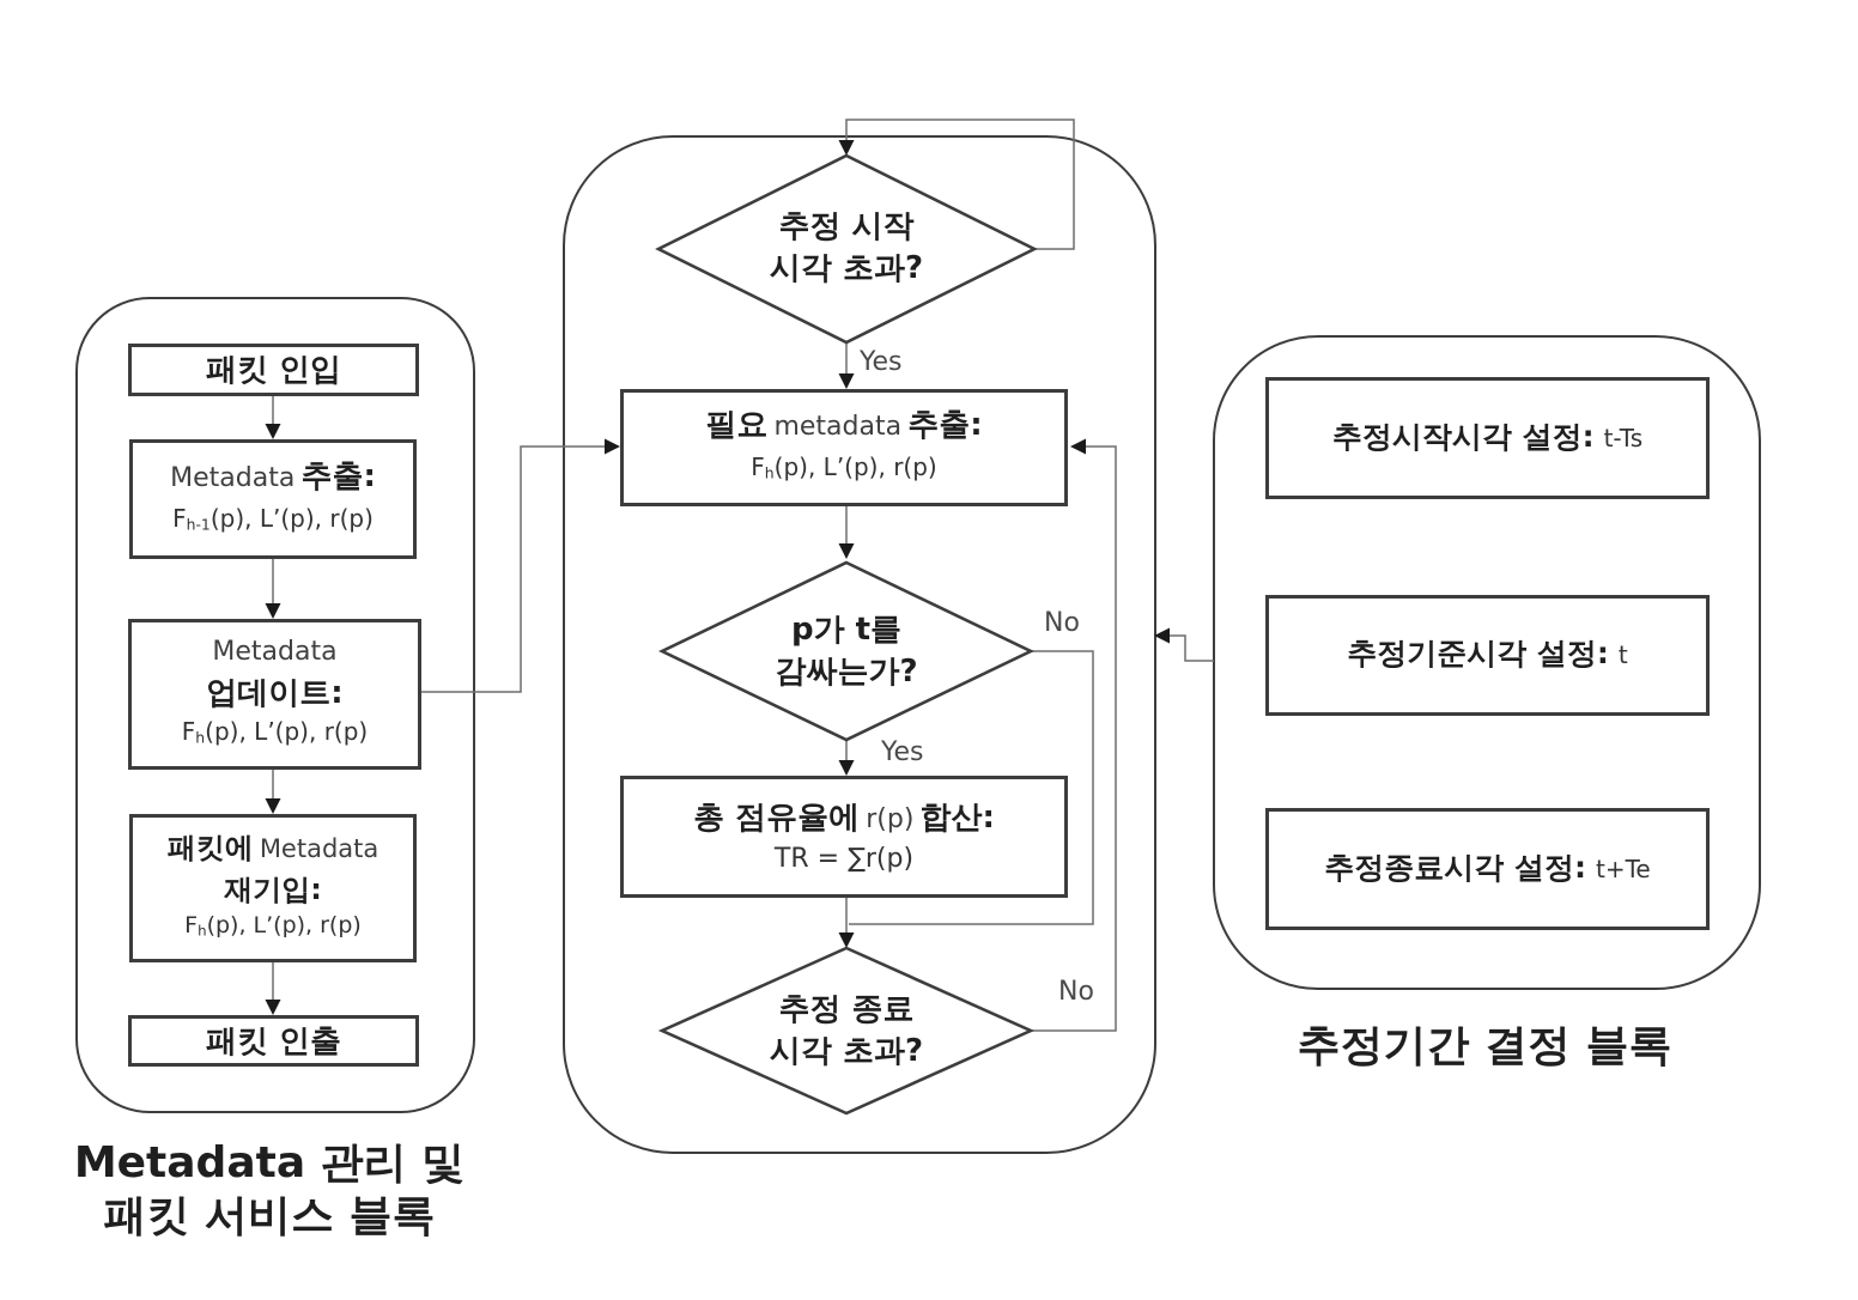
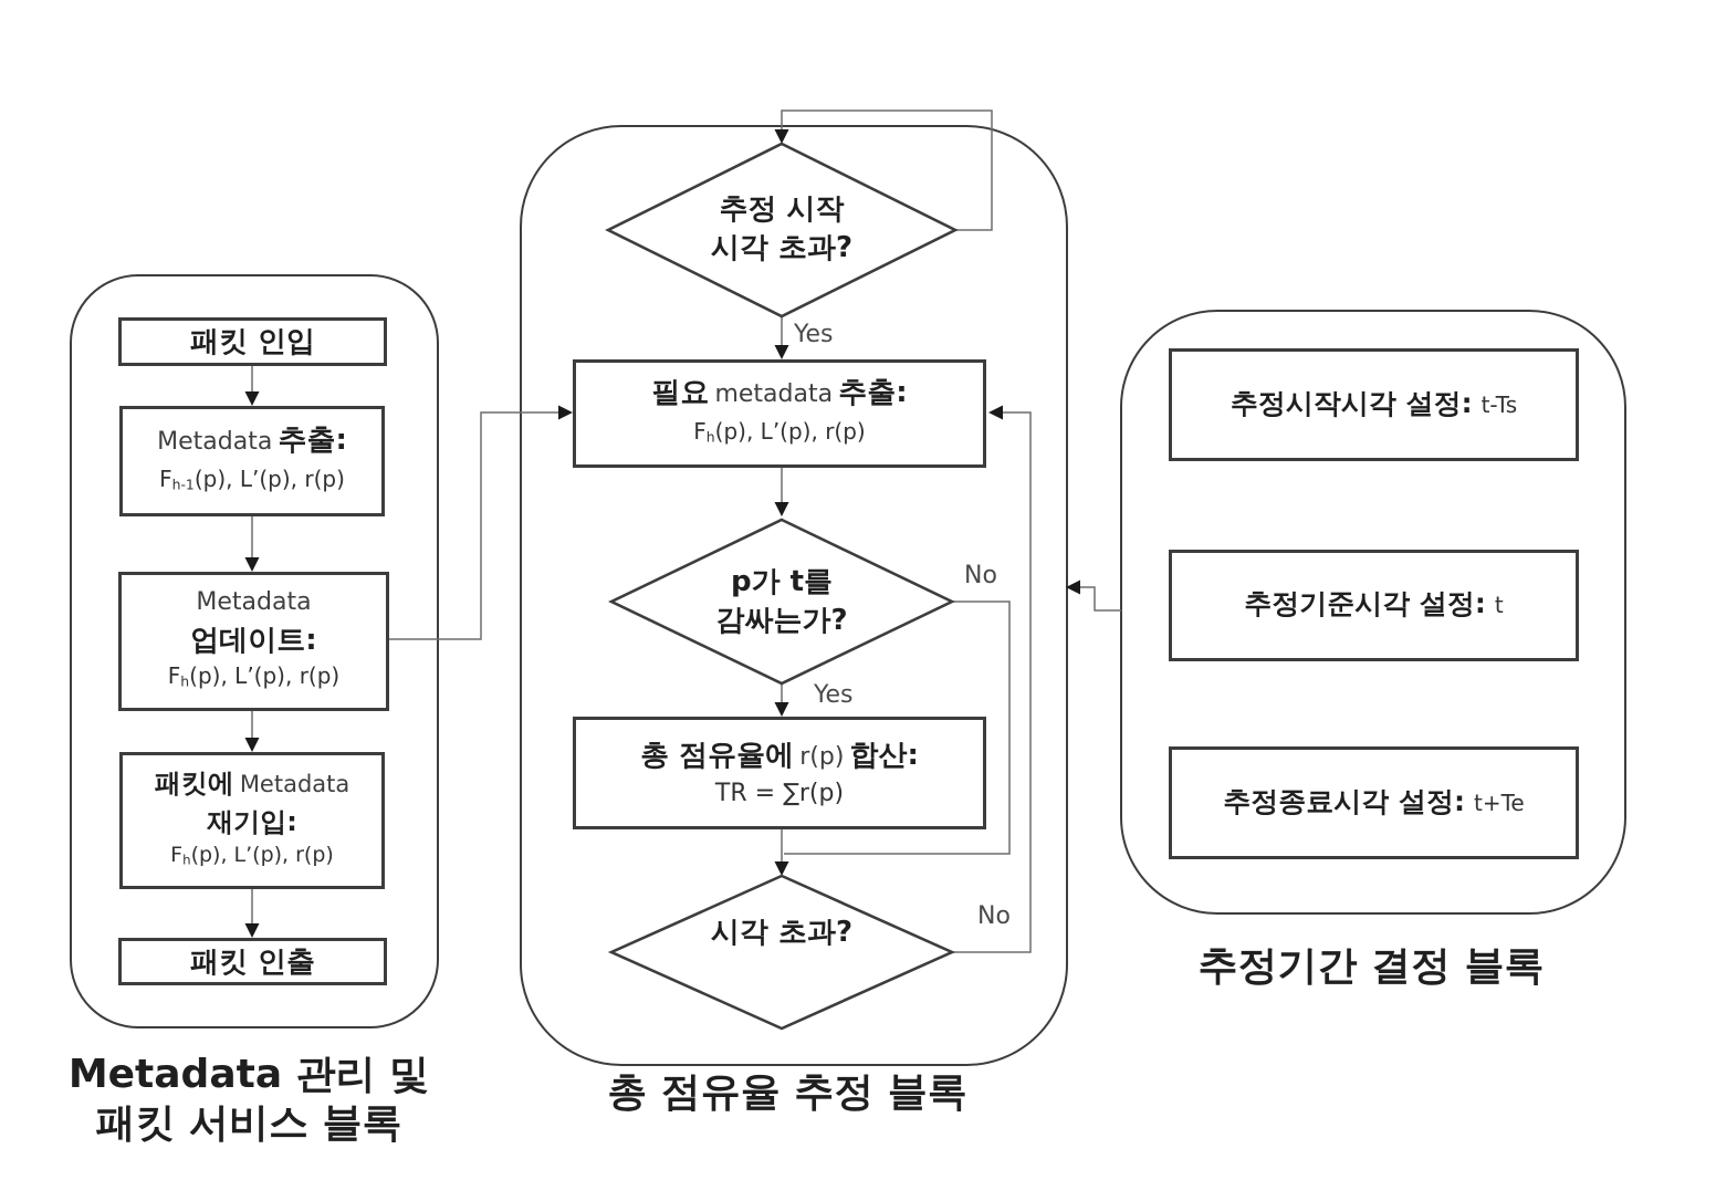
  패킷 인입
  Metadata 추출:
  Fh-1(p), L’(p), r(p)
  Metadata
  업데이트:
  Fh(p), L’(p), r(p)
  패킷에 Metadata
  재기입:
  Fh(p), L’(p), r(p)
  패킷 인출
  필요 metadata 추출:
  Fh(p), L’(p), r(p)
  총 점유율에 r(p) 합산:
  TR = ∑r(p)
  추정 시작
  시각 초과?
  p가 t를
  감싸는가?
- 추정 종료
  시각 초과?
  Yes
  Yes
  No
  No
  추정시작시각 설정: t-Ts
  추정기준시각 설정: t
  추정종료시각 설정: t+Te
  Metadata 관리 및
  패킷 서비스 블록
+ 총 점유율 추정 블록
  추정기간 결정 블록
